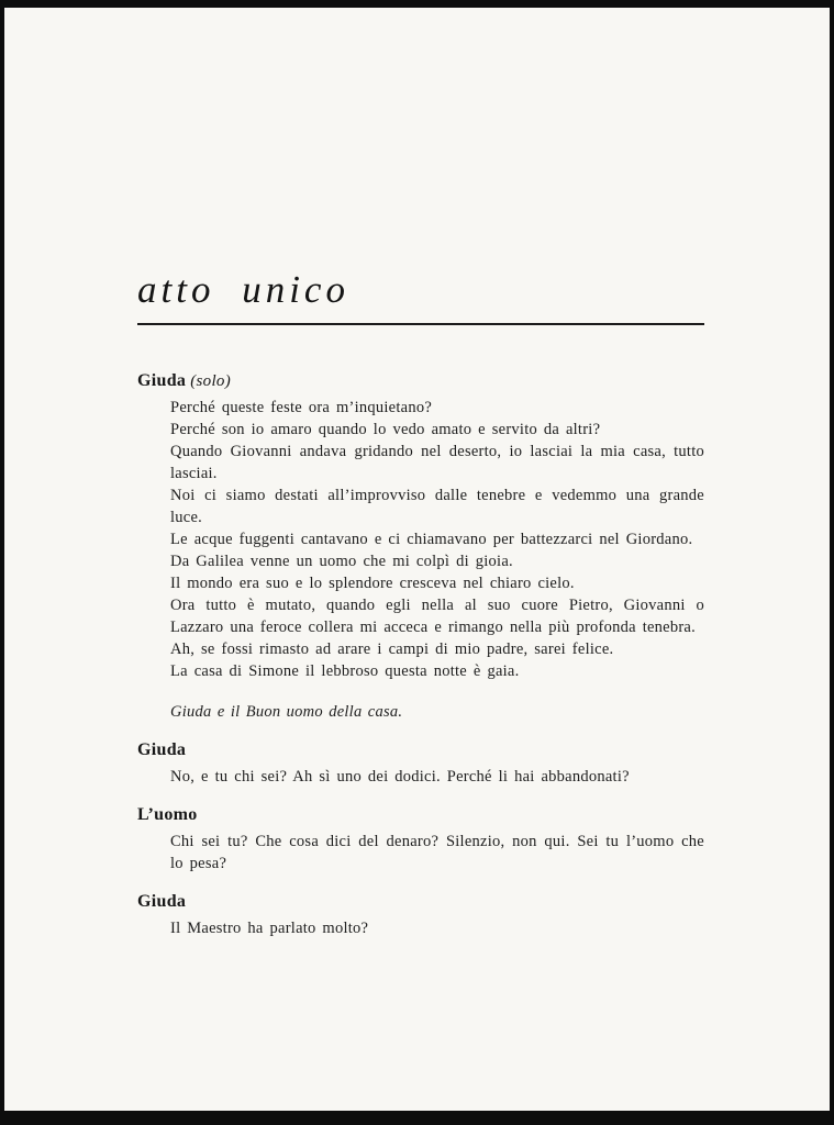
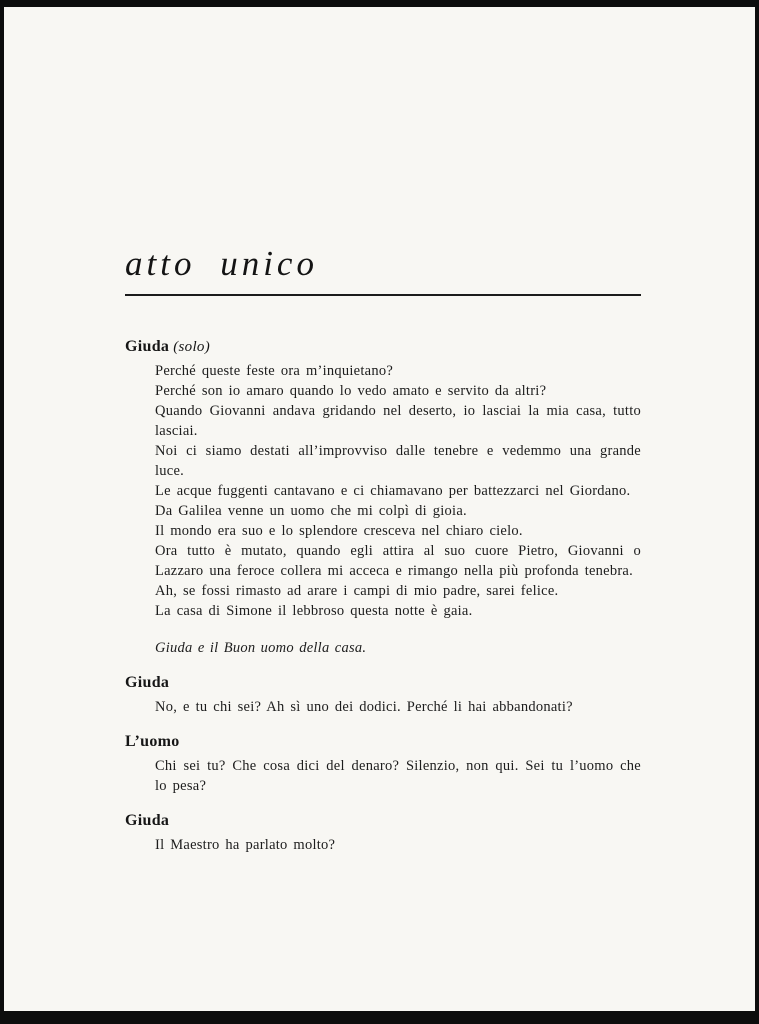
  atto unico
  Giuda (solo)
  Perché queste feste ora m’inquietano?
  Perché son io amaro quando lo vedo amato e servito da altri?
  Quando Giovanni andava gridando nel deserto, io lasciai la mia casa, tutto lasciai.
  Noi ci siamo destati all’improvviso dalle tenebre e vedemmo una grande luce.
  Le acque fuggenti cantavano e ci chiamavano per battezzarci nel Giordano.
  Da Galilea venne un uomo che mi colpì di gioia.
  Il mondo era suo e lo splendore cresceva nel chiaro cielo.
- Ora tutto è mutato, quando egli nella al suo cuore Pietro, Giovanni o Lazzaro una feroce collera mi acceca e rimango nella più profonda tenebra.
+ Ora tutto è mutato, quando egli attira al suo cuore Pietro, Giovanni o Lazzaro una feroce collera mi acceca e rimango nella più profonda tenebra.
  Ah, se fossi rimasto ad arare i campi di mio padre, sarei felice.
  La casa di Simone il lebbroso questa notte è gaia.
  Giuda e il Buon uomo della casa.
  Giuda
  No, e tu chi sei? Ah sì uno dei dodici. Perché li hai abbandonati?
  L’uomo
  Chi sei tu? Che cosa dici del denaro? Silenzio, non qui. Sei tu l’uomo che lo pesa?
  Giuda
  Il Maestro ha parlato molto?
